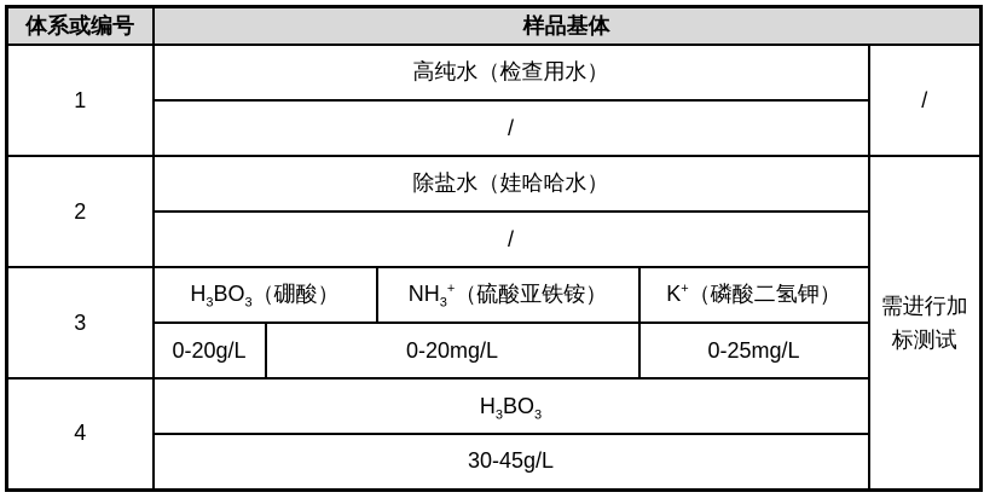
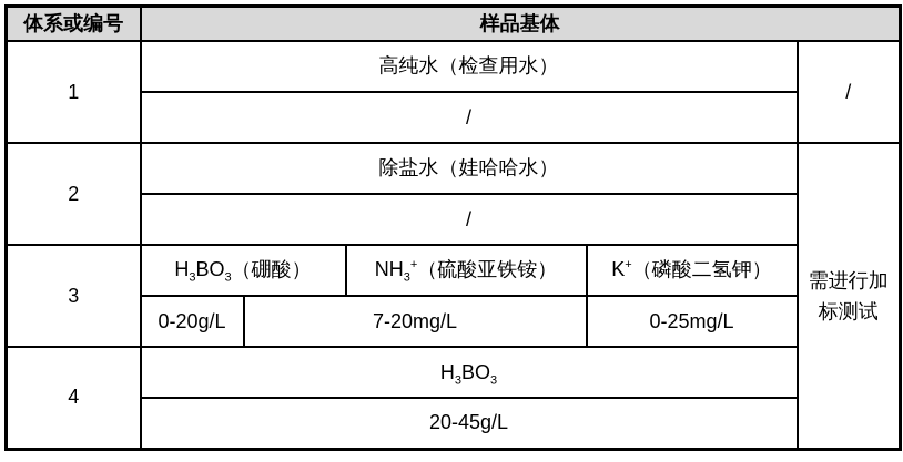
  体系或编号	样品基体
  1	高纯水（检查用水）	/
  /
  2	除盐水（娃哈哈水）	需进行加标测试
  /
  3	H3BO3（硼酸）	NH3+（硫酸亚铁铵）	K+（磷酸二氢钾）
- 0-20g/L	0-20mg/L	0-25mg/L
+ 0-20g/L	7-20mg/L	0-25mg/L
  4	H3BO3
- 30-45g/L
+ 20-45g/L
